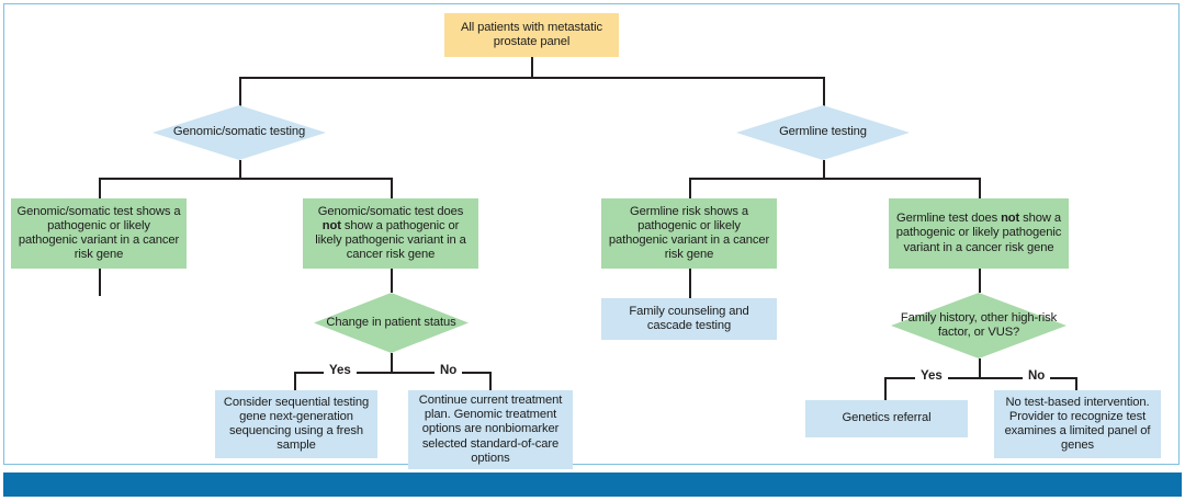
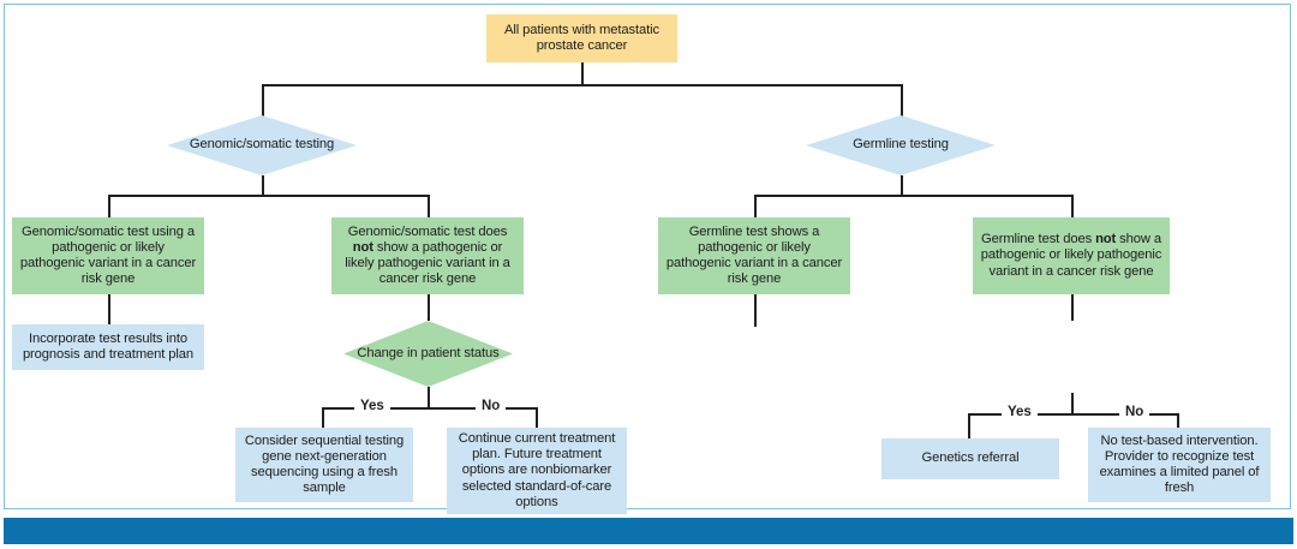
- All patients with metastatic prostate panel
+ All patients with metastatic prostate cancer
  Genomic/somatic testing
  Germline testing
- Genomic/somatic test shows a pathogenic or likely pathogenic variant in a cancer risk gene
+ Genomic/somatic test using a pathogenic or likely pathogenic variant in a cancer risk gene
  Genomic/somatic test does not show a pathogenic or likely pathogenic variant in a cancer risk gene
- Germline risk shows a pathogenic or likely pathogenic variant in a cancer risk gene
+ Germline test shows a pathogenic or likely pathogenic variant in a cancer risk gene
  Germline test does not show a pathogenic or likely pathogenic variant in a cancer risk gene
+ Incorporate test results into prognosis and treatment plan
  Change in patient status
- Family counseling and cascade testing
- Family history, other high-risk factor, or VUS?
  Yes
  No
  Yes
  No
  Consider sequential testing gene next-generation sequencing using a fresh sample
- Continue current treatment plan. Genomic treatment options are nonbiomarker selected standard-of-care options
+ Continue current treatment plan. Future treatment options are nonbiomarker selected standard-of-care options
  Genetics referral
- No test-based intervention. Provider to recognize test examines a limited panel of genes
+ No test-based intervention. Provider to recognize test examines a limited panel of fresh
